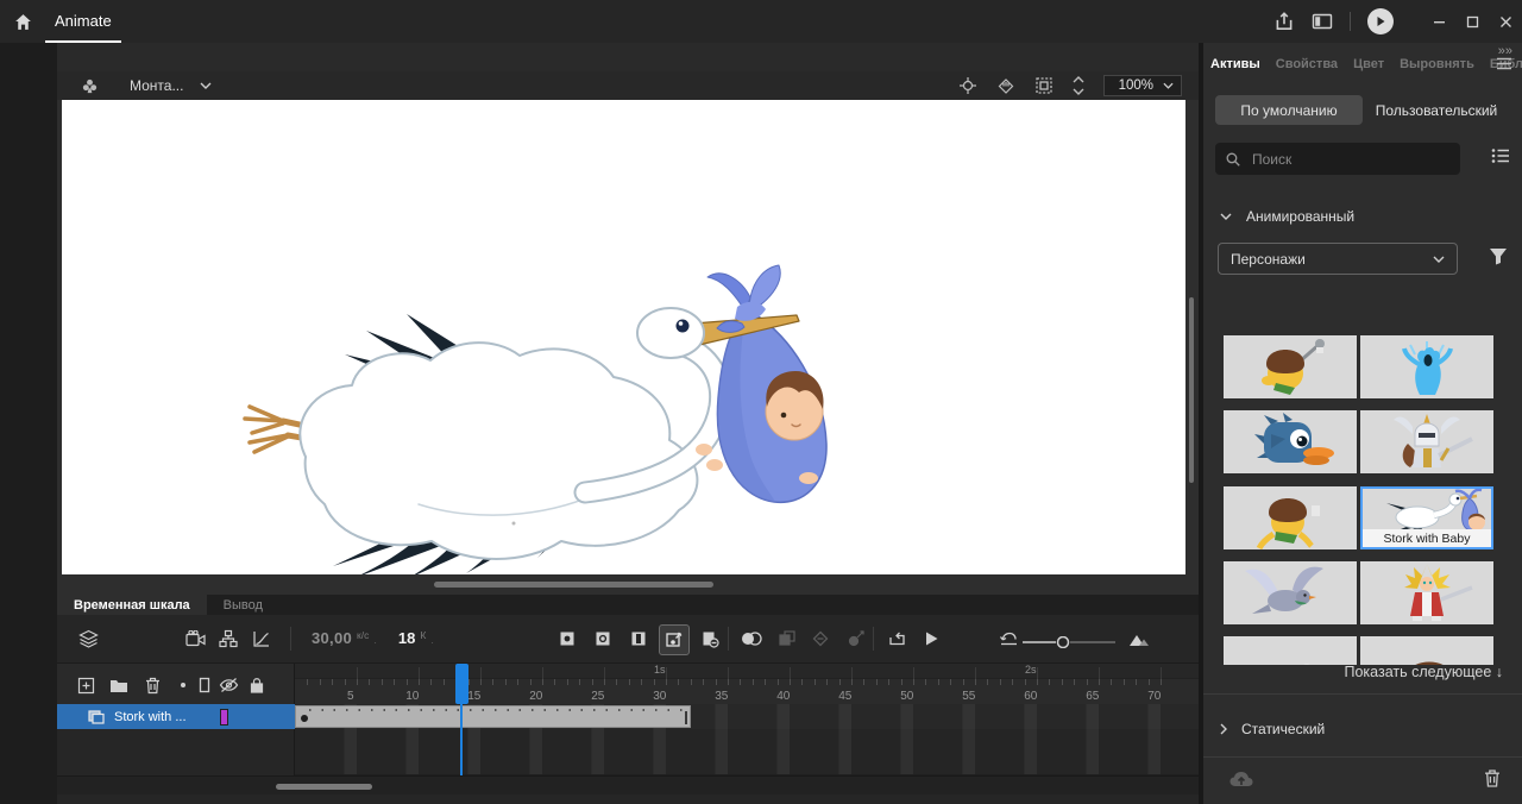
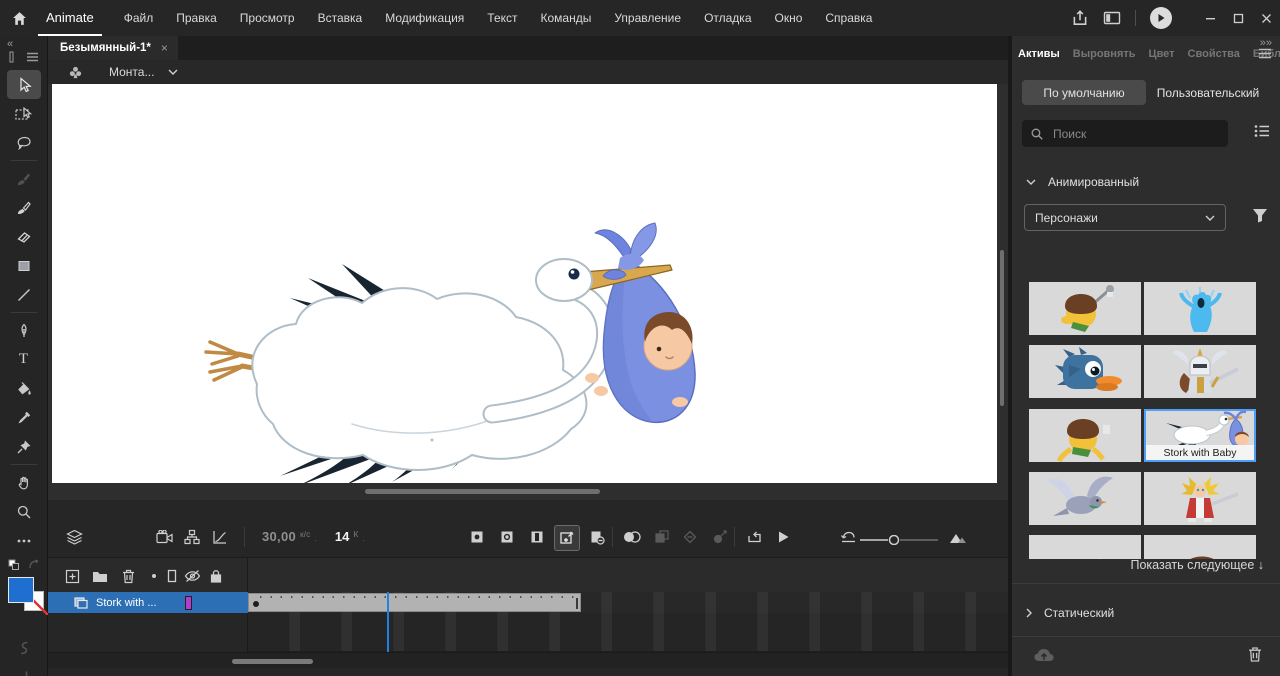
  Animate
+ Файл
+ Правка
+ Просмотр
+ Вставка
+ Модификация
+ Текст
+ Команды
+ Управление
+ Отладка
+ Окно
+ Справка
+ «
+ T
+ Безымянный-1*
+ ×
  Монта...
- 100%
- Временная шкала
- Вывод
  30,00
  к/с
  .
- 18
+ 14
  К
  .
- 1s
- 2s
- 5
- 10
- 15
- 20
- 25
- 30
- 35
- 40
- 45
- 50
- 55
- 60
- 65
- 70
  Stork with ...
  »»
  Активы
- Свойства
+ Выровнять
  Цвет
- Выровнять
+ Свойства
  По умолчанию
  Пользовательский
  Поиск
  Анимированный
  Персонажи
  Stork with Baby
  Показать следующее ↓
  Статический
